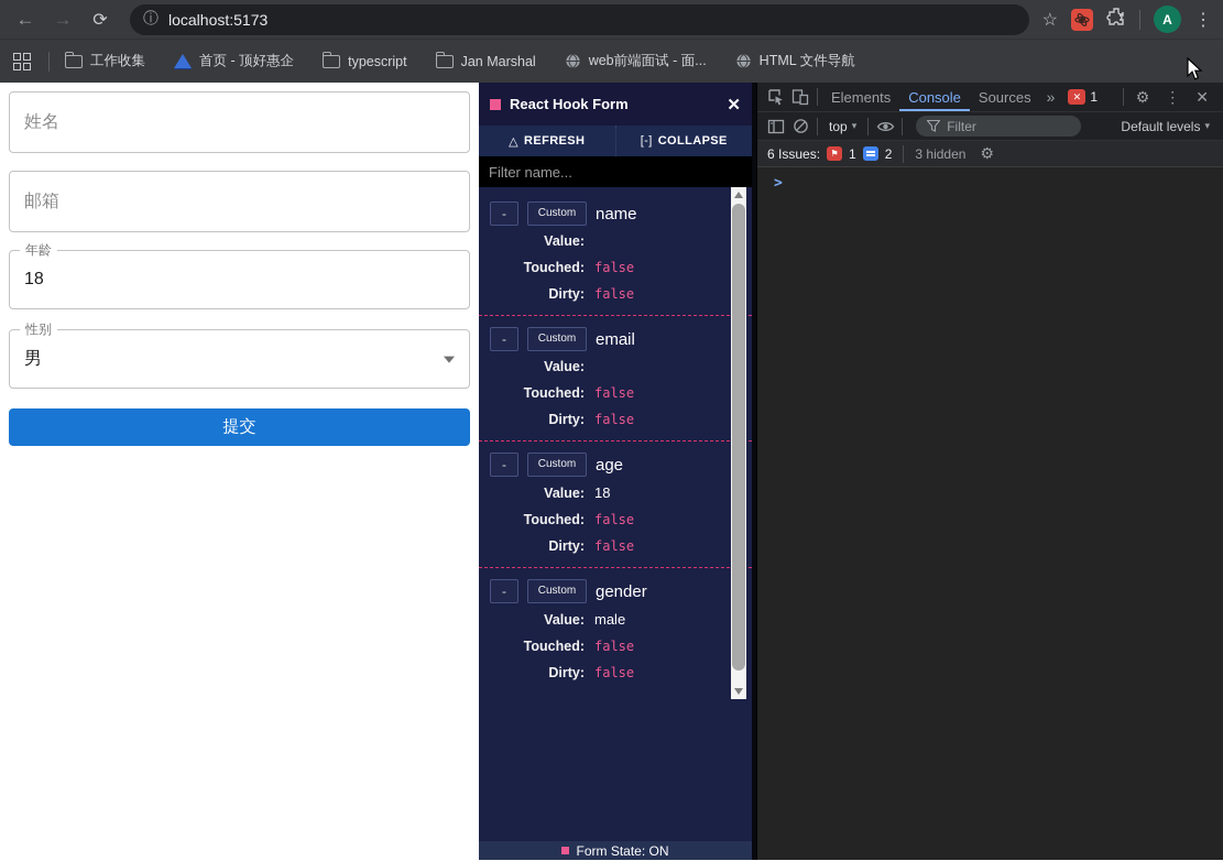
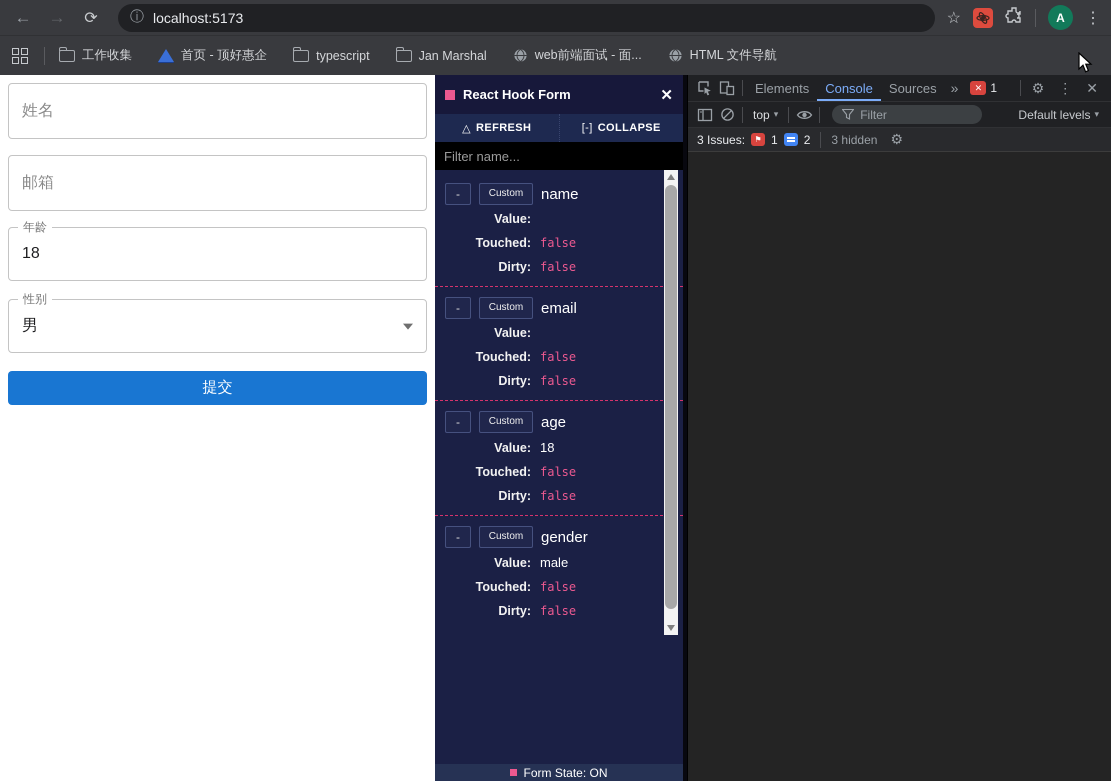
  ←
  →
  ⟳
  ⓘ
  localhost:5173
  ☆
  A
  ⋮
  工作收集
  首页 - 顶好惠企
  typescript
  Jan Marshal
  web前端面试 - 面...
  HTML 文件导航
  姓名
  邮箱
  年龄
  18
  性别
  男
  提交
  React Hook Form
  ✕
  △
  REFRESH
  [-]
  COLLAPSE
  Filter name...
  -
  Custom
  name
  Value:
  Touched:
  false
  Dirty:
  false
  -
  Custom
  email
  Value:
  Touched:
  false
  Dirty:
  false
  -
  Custom
  age
  Value:
  18
  Touched:
  false
  Dirty:
  false
  -
  Custom
  gender
  Value:
  male
  Touched:
  false
  Dirty:
  false
  Form State: ON
  Elements
  Console
  Sources
  »
  ✕
  1
  ⚙
  ⋮
  ✕
  top
  ▾
  Filter
  Default levels
  ▾
- 6 Issues:
+ 3 Issues:
  ⚑
  1
  2
  3 hidden
  ⚙
- >
